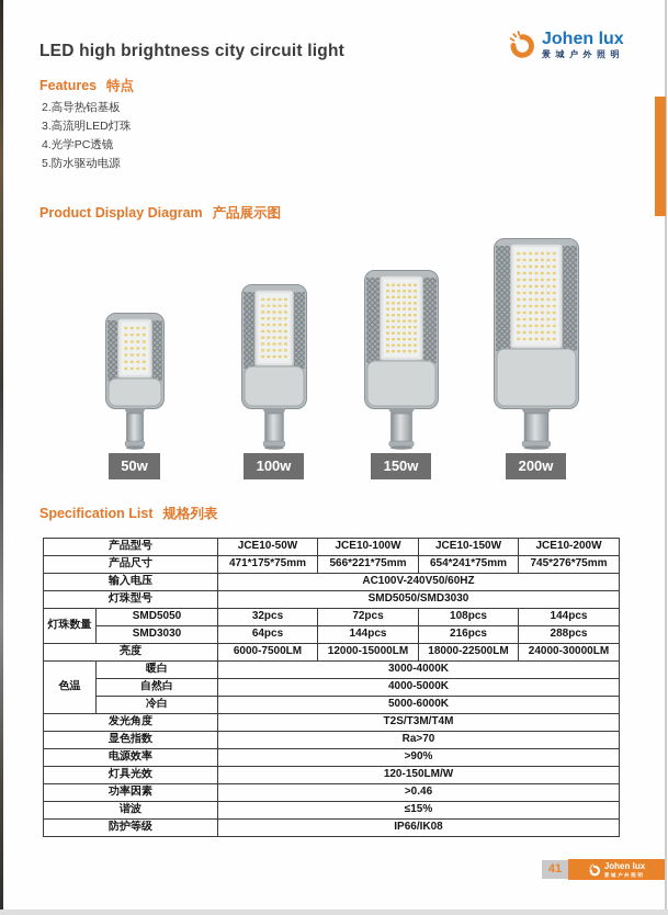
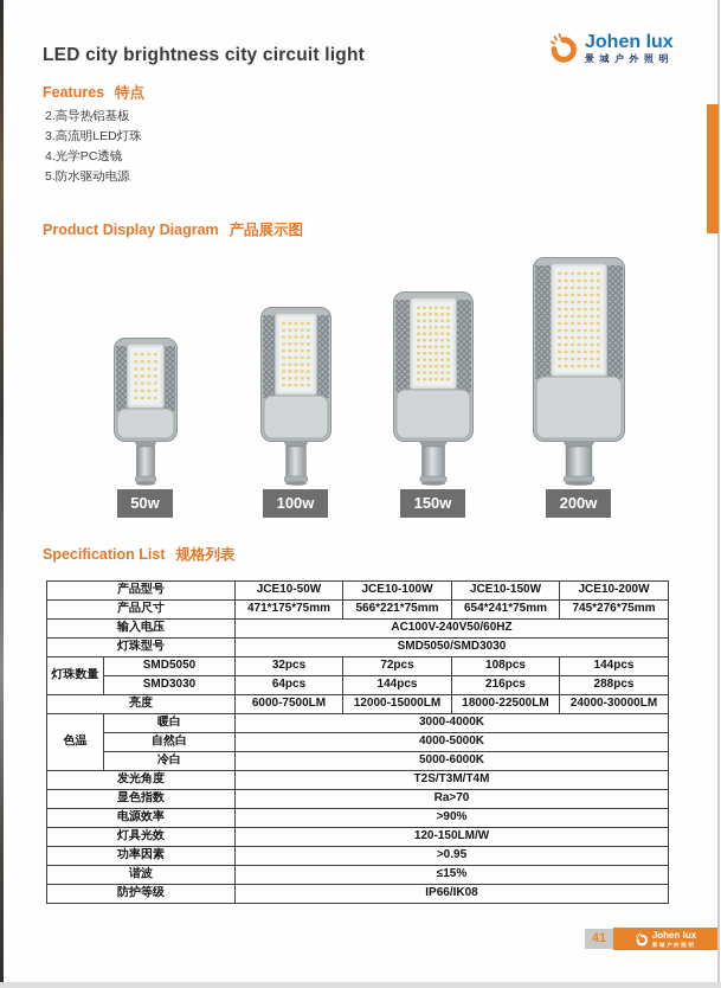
- LED high brightness city circuit light
+ LED city brightness city circuit light
  Johen lux
  景城户外照明
  Features 特点
  2.高导热铝基板
  3.高流明LED灯珠
  4.光学PC透镜
  5.防水驱动电源
  Product Display Diagram 产品展示图
  50w
  100w
  150w
  200w
  Specification List 规格列表
  产品型号	JCE10-50W	JCE10-100W	JCE10-150W	JCE10-200W
  产品尺寸	471*175*75mm	566*221*75mm	654*241*75mm	745*276*75mm
  输入电压	AC100V-240V50/60HZ
  灯珠型号	SMD5050/SMD3030
  灯珠数量	SMD5050	32pcs	72pcs	108pcs	144pcs
  SMD3030	64pcs	144pcs	216pcs	288pcs
  亮度	6000-7500LM	12000-15000LM	18000-22500LM	24000-30000LM
  色温	暖白	3000-4000K
  自然白	4000-5000K
  冷白	5000-6000K
  发光角度	T2S/T3M/T4M
  显色指数	Ra>70
  电源效率	>90%
  灯具光效	120-150LM/W
- 功率因素	>0.46
+ 功率因素	>0.95
  谐波	≤15%
  防护等级	IP66/IK08
  41
  Johen lux
